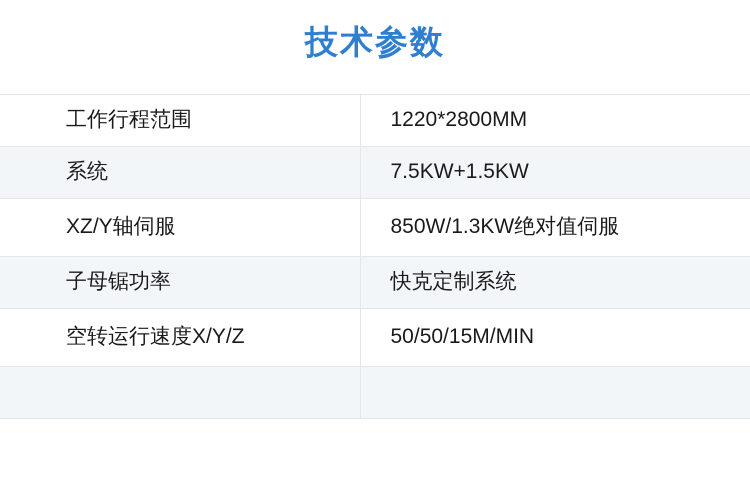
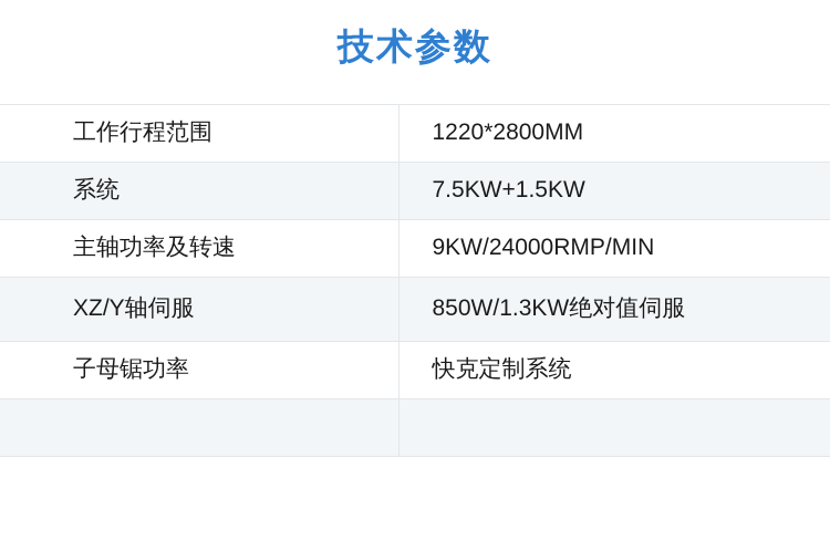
  技术参数
  工作行程范围	1220*2800MM
  系统	7.5KW+1.5KW
+ 主轴功率及转速	9KW/24000RMP/MIN
  XZ/Y轴伺服	850W/1.3KW绝对值伺服
  子母锯功率	快克定制系统
- 空转运行速度X/Y/Z	50/50/15M/MIN
